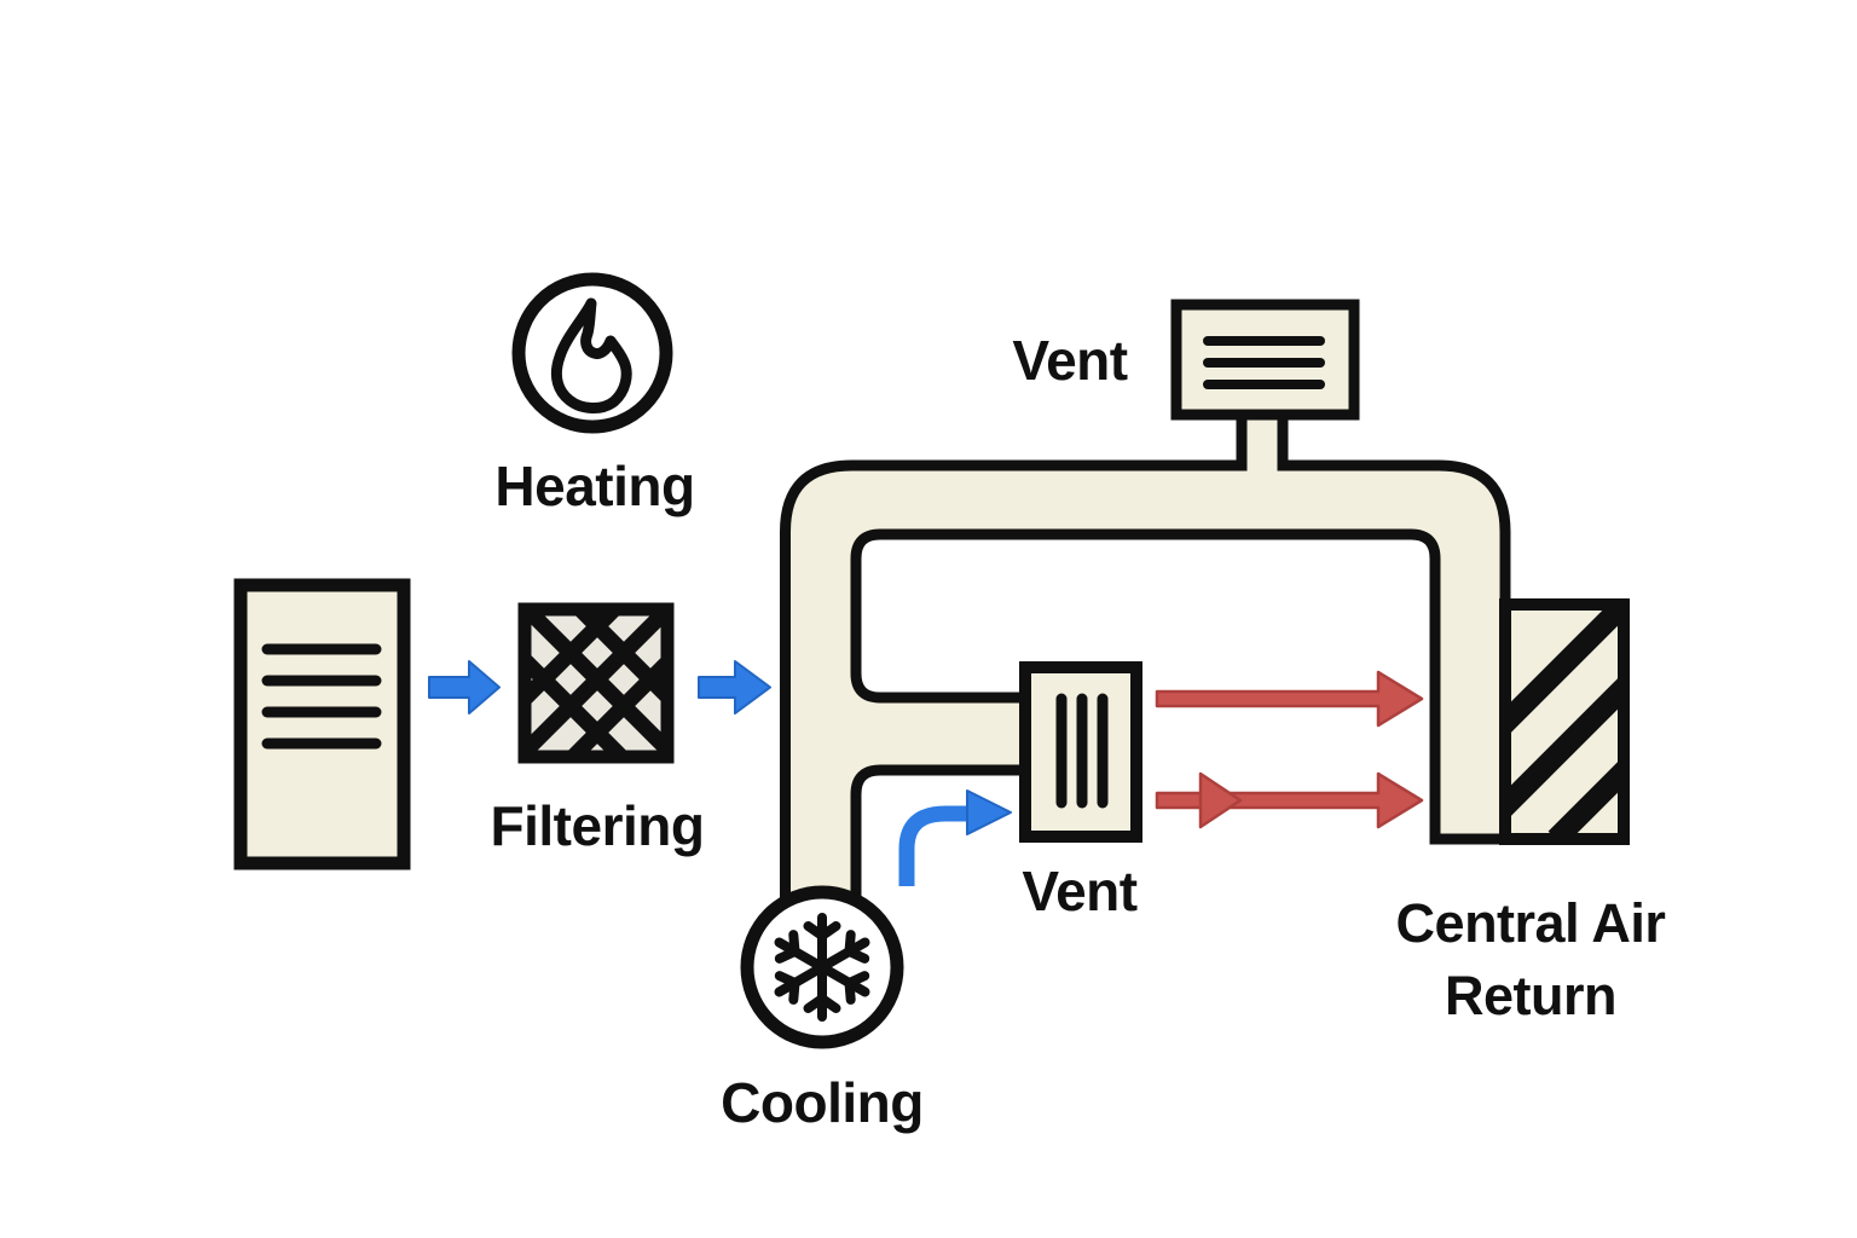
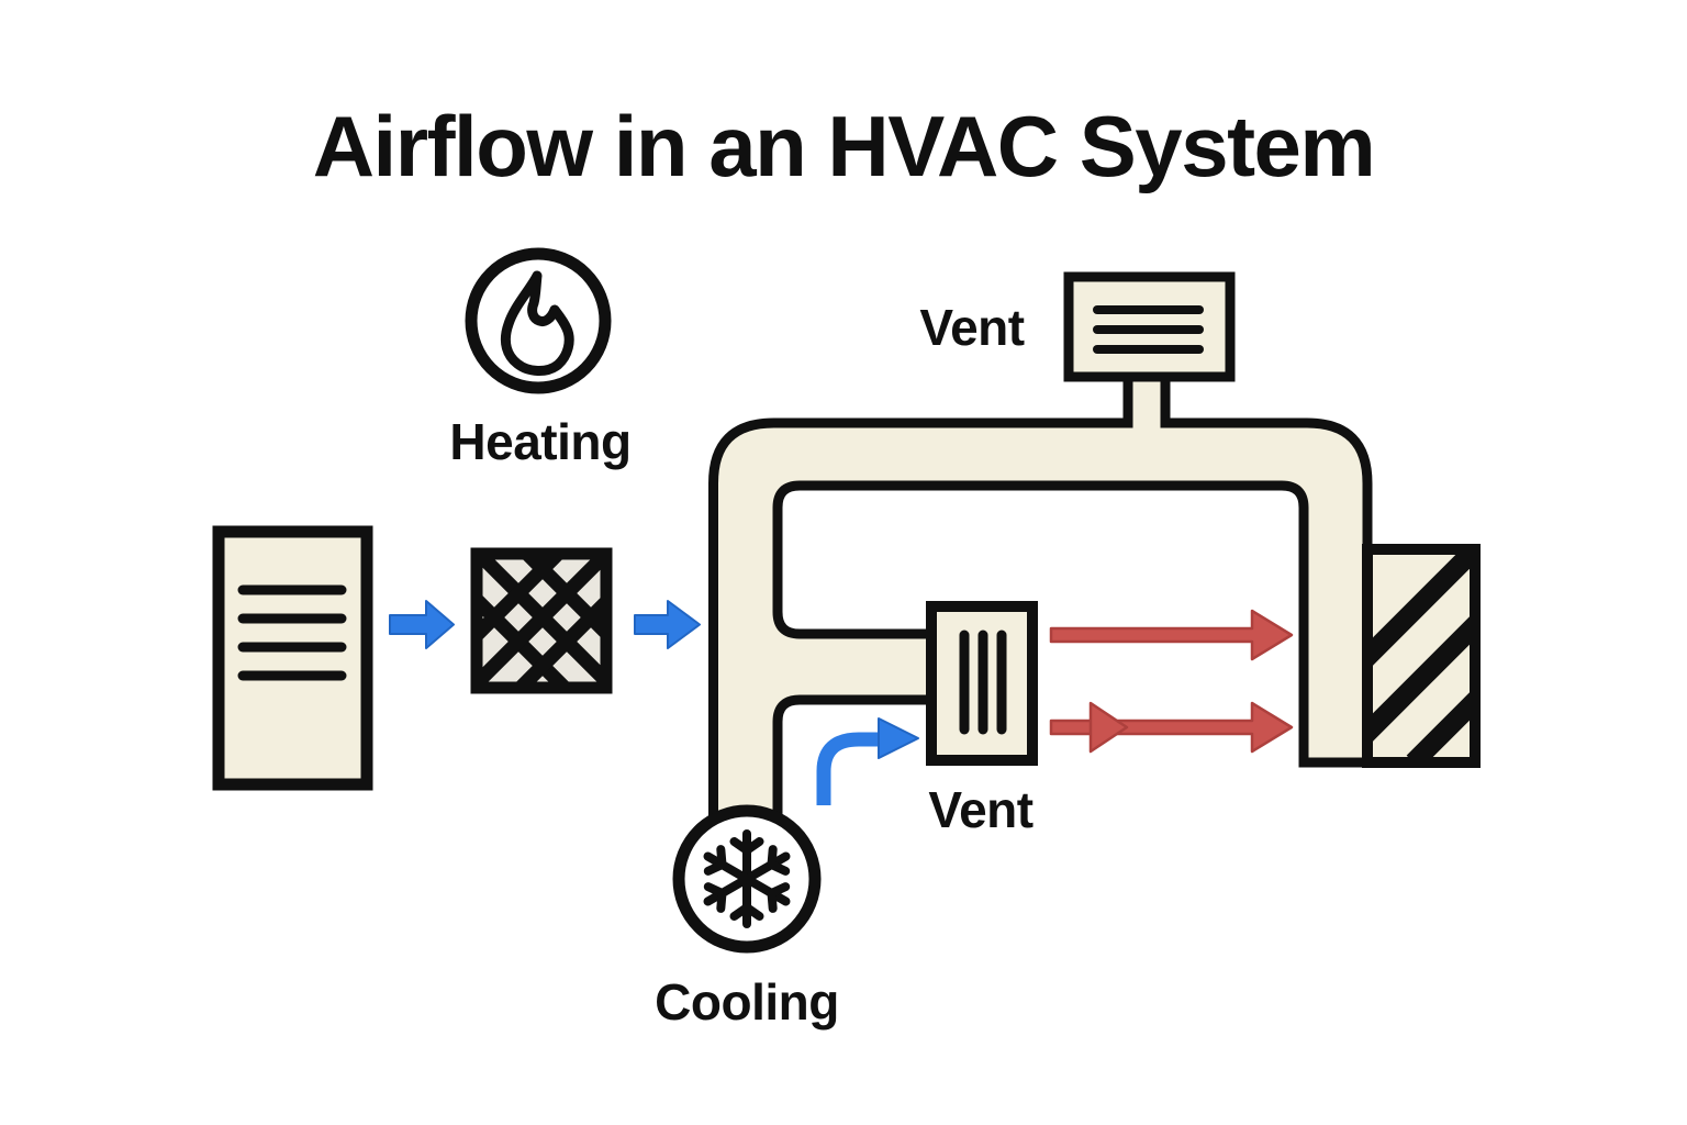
+ Airflow in an HVAC System
  Heating
- Filtering
  Cooling
  Vent
  Vent
- Central Air Return
